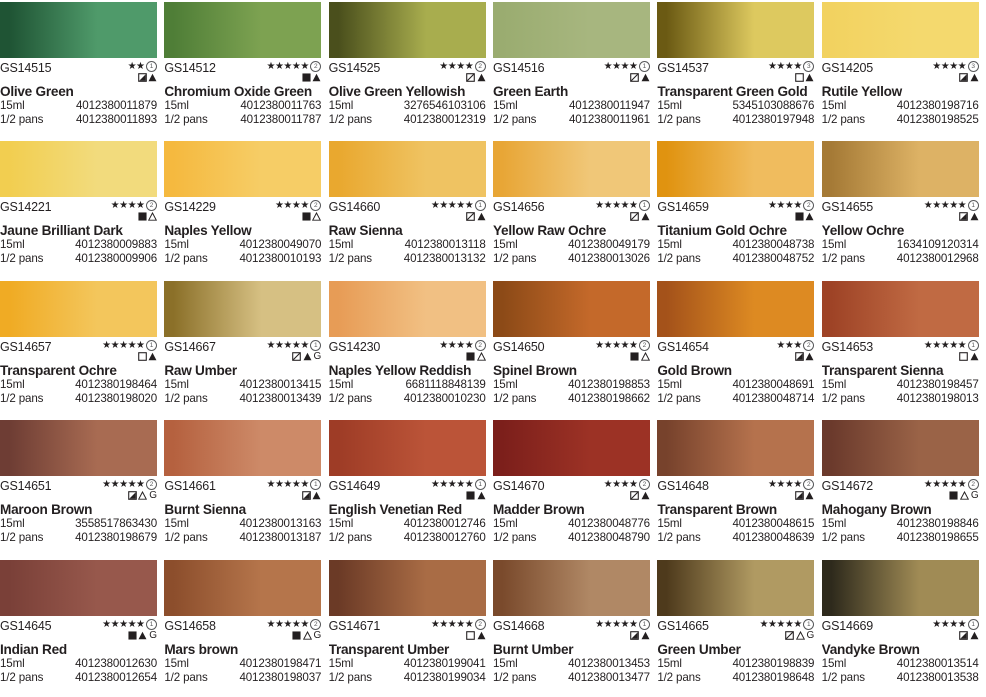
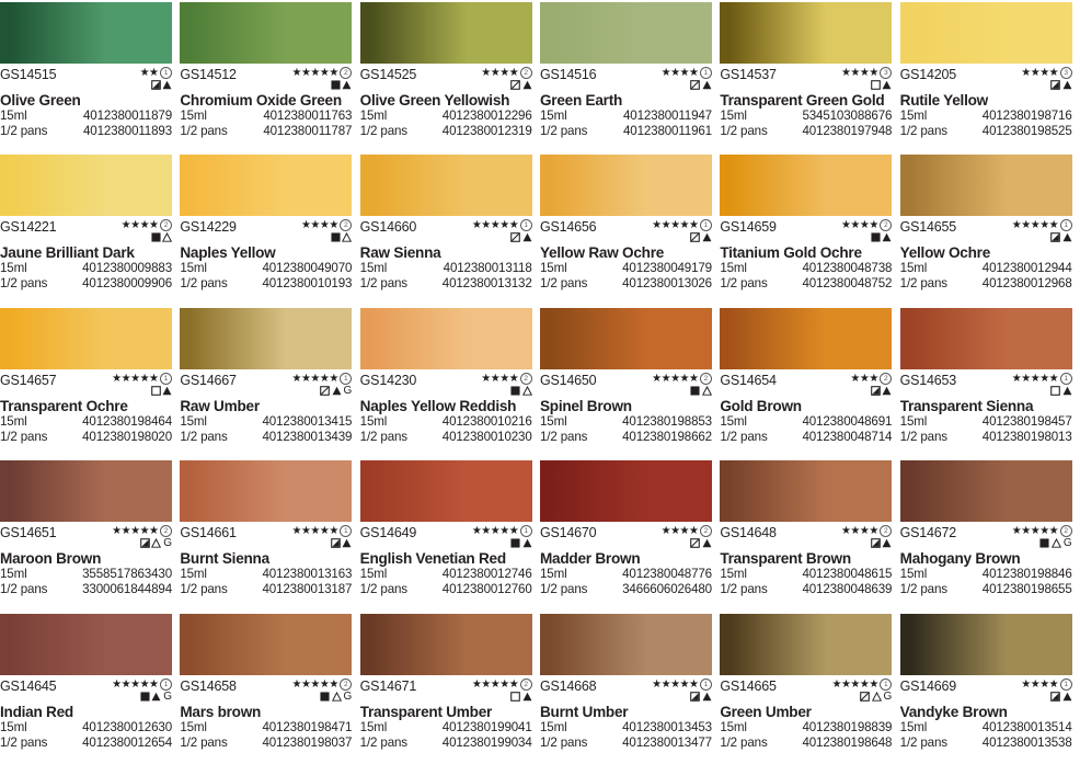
  GS14515
  ★
  ★
  Olive Green
  15ml
  4012380011879
  1/2 pans
  4012380011893
  GS14512
  ★
  ★
  ★
  ★
  ★
  Chromium Oxide Green
  15ml
  4012380011763
  1/2 pans
  4012380011787
  GS14525
  ★
  ★
  ★
  ★
  Olive Green Yellowish
  15ml
- 3276546103106
+ 4012380012296
  1/2 pans
  4012380012319
  GS14516
  ★
  ★
  ★
  ★
  Green Earth
  15ml
  4012380011947
  1/2 pans
  4012380011961
  GS14537
  ★
  ★
  ★
  ★
  Transparent Green Gold
  15ml
  5345103088676
  1/2 pans
  4012380197948
  GS14205
  ★
  ★
  ★
  ★
  Rutile Yellow
  15ml
  4012380198716
  1/2 pans
  4012380198525
  GS14221
  ★
  ★
  ★
  ★
  Jaune Brilliant Dark
  15ml
  4012380009883
  1/2 pans
  4012380009906
  GS14229
  ★
  ★
  ★
  ★
  Naples Yellow
  15ml
  4012380049070
  1/2 pans
  4012380010193
  GS14660
  ★
  ★
  ★
  ★
  ★
  Raw Sienna
  15ml
  4012380013118
  1/2 pans
  4012380013132
  GS14656
  ★
  ★
  ★
  ★
  ★
  Yellow Raw Ochre
  15ml
  4012380049179
  1/2 pans
  4012380013026
  GS14659
  ★
  ★
  ★
  ★
  Titanium Gold Ochre
  15ml
  4012380048738
  1/2 pans
  4012380048752
  GS14655
  ★
  ★
  ★
  ★
  ★
  Yellow Ochre
  15ml
- 1634109120314
+ 4012380012944
  1/2 pans
  4012380012968
  GS14657
  ★
  ★
  ★
  ★
  ★
  Transparent Ochre
  15ml
  4012380198464
  1/2 pans
  4012380198020
  GS14667
  ★
  ★
  ★
  ★
  ★
  G
  Raw Umber
  15ml
  4012380013415
  1/2 pans
  4012380013439
  GS14230
  ★
  ★
  ★
  ★
  Naples Yellow Reddish
  15ml
- 6681118848139
+ 4012380010216
  1/2 pans
  4012380010230
  GS14650
  ★
  ★
  ★
  ★
  ★
  Spinel Brown
  15ml
  4012380198853
  1/2 pans
  4012380198662
  GS14654
  ★
  ★
  ★
  Gold Brown
  15ml
  4012380048691
  1/2 pans
  4012380048714
  GS14653
  ★
  ★
  ★
  ★
  ★
  Transparent Sienna
  15ml
  4012380198457
  1/2 pans
  4012380198013
  GS14651
  ★
  ★
  ★
  ★
  ★
  G
  Maroon Brown
  15ml
  3558517863430
  1/2 pans
- 4012380198679
+ 3300061844894
  GS14661
  ★
  ★
  ★
  ★
  ★
  Burnt Sienna
  15ml
  4012380013163
  1/2 pans
  4012380013187
  GS14649
  ★
  ★
  ★
  ★
  ★
  English Venetian Red
  15ml
  4012380012746
  1/2 pans
  4012380012760
  GS14670
  ★
  ★
  ★
  ★
  Madder Brown
  15ml
  4012380048776
  1/2 pans
- 4012380048790
+ 3466606026480
  GS14648
  ★
  ★
  ★
  ★
  Transparent Brown
  15ml
  4012380048615
  1/2 pans
  4012380048639
  GS14672
  ★
  ★
  ★
  ★
  ★
  G
  Mahogany Brown
  15ml
  4012380198846
  1/2 pans
  4012380198655
  GS14645
  ★
  ★
  ★
  ★
  ★
  G
  Indian Red
  15ml
  4012380012630
  1/2 pans
  4012380012654
  GS14658
  ★
  ★
  ★
  ★
  ★
  G
  Mars brown
  15ml
  4012380198471
  1/2 pans
  4012380198037
  GS14671
  ★
  ★
  ★
  ★
  ★
  Transparent Umber
  15ml
  4012380199041
  1/2 pans
  4012380199034
  GS14668
  ★
  ★
  ★
  ★
  ★
  Burnt Umber
  15ml
  4012380013453
  1/2 pans
  4012380013477
  GS14665
  ★
  ★
  ★
  ★
  ★
  G
  Green Umber
  15ml
  4012380198839
  1/2 pans
  4012380198648
  GS14669
  ★
  ★
  ★
  ★
  Vandyke Brown
  15ml
  4012380013514
  1/2 pans
  4012380013538
